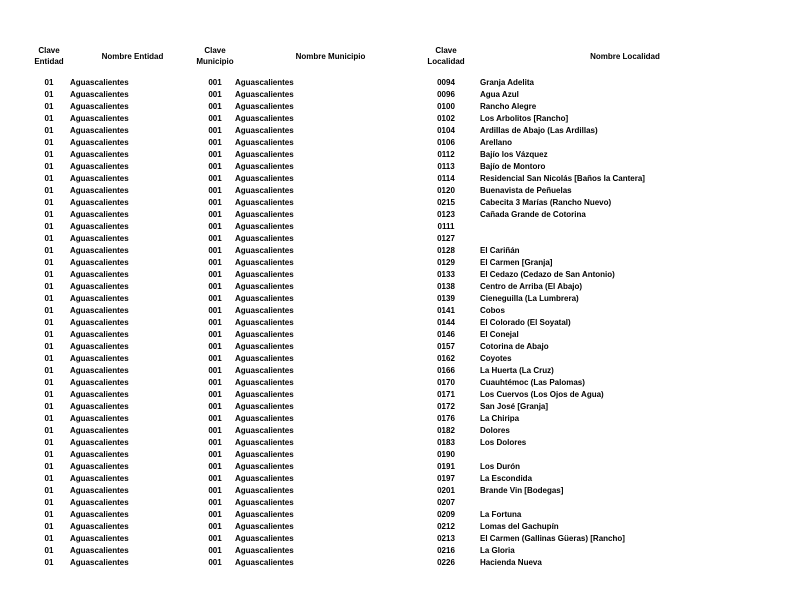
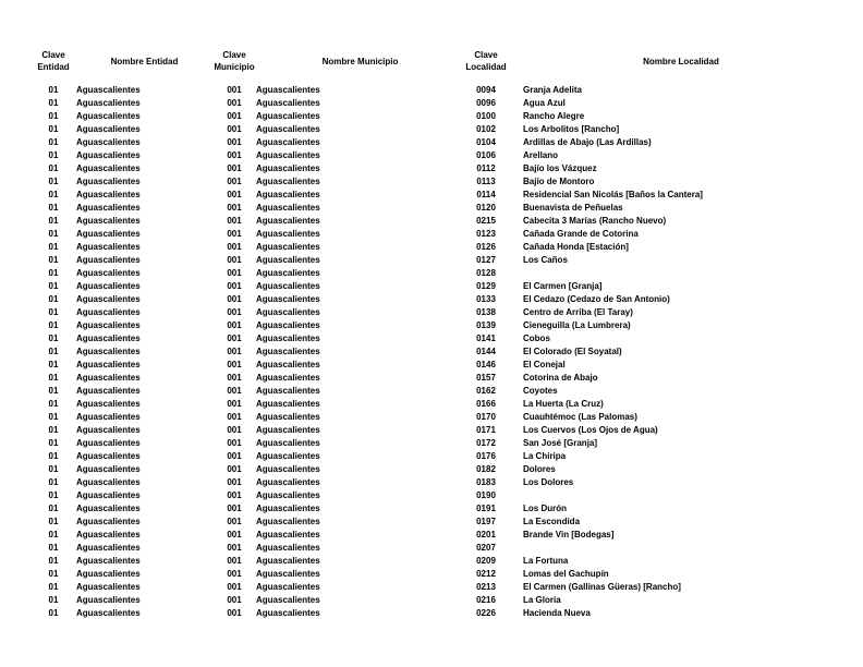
  Clave
  Entidad
  Nombre Entidad
  Clave
  Municipio
  Nombre Municipio
  Clave
  Localidad
  Nombre Localidad
  01
  Aguascalientes
  001
  Aguascalientes
  0094
  Granja Adelita
  01
  Aguascalientes
  001
  Aguascalientes
  0096
  Agua Azul
  01
  Aguascalientes
  001
  Aguascalientes
  0100
  Rancho Alegre
  01
  Aguascalientes
  001
  Aguascalientes
  0102
  Los Arbolitos [Rancho]
  01
  Aguascalientes
  001
  Aguascalientes
  0104
  Ardillas de Abajo (Las Ardillas)
  01
  Aguascalientes
  001
  Aguascalientes
  0106
  Arellano
  01
  Aguascalientes
  001
  Aguascalientes
  0112
  Bajío los Vázquez
  01
  Aguascalientes
  001
  Aguascalientes
  0113
  Bajío de Montoro
  01
  Aguascalientes
  001
  Aguascalientes
  0114
  Residencial San Nicolás [Baños la Cantera]
  01
  Aguascalientes
  001
  Aguascalientes
  0120
  Buenavista de Peñuelas
  01
  Aguascalientes
  001
  Aguascalientes
  0215
  Cabecita 3 Marías (Rancho Nuevo)
  01
  Aguascalientes
  001
  Aguascalientes
  0123
  Cañada Grande de Cotorina
  01
  Aguascalientes
  001
  Aguascalientes
- 0111
+ 0126
+ Cañada Honda [Estación]
  01
  Aguascalientes
  001
  Aguascalientes
  0127
+ Los Caños
  01
  Aguascalientes
  001
  Aguascalientes
  0128
- El Cariñán
  01
  Aguascalientes
  001
  Aguascalientes
  0129
  El Carmen [Granja]
  01
  Aguascalientes
  001
  Aguascalientes
  0133
  El Cedazo (Cedazo de San Antonio)
  01
  Aguascalientes
  001
  Aguascalientes
  0138
- Centro de Arriba (El Abajo)
+ Centro de Arriba (El Taray)
  01
  Aguascalientes
  001
  Aguascalientes
  0139
  Cieneguilla (La Lumbrera)
  01
  Aguascalientes
  001
  Aguascalientes
  0141
  Cobos
  01
  Aguascalientes
  001
  Aguascalientes
  0144
  El Colorado (El Soyatal)
  01
  Aguascalientes
  001
  Aguascalientes
  0146
  El Conejal
  01
  Aguascalientes
  001
  Aguascalientes
  0157
  Cotorina de Abajo
  01
  Aguascalientes
  001
  Aguascalientes
  0162
  Coyotes
  01
  Aguascalientes
  001
  Aguascalientes
  0166
  La Huerta (La Cruz)
  01
  Aguascalientes
  001
  Aguascalientes
  0170
  Cuauhtémoc (Las Palomas)
  01
  Aguascalientes
  001
  Aguascalientes
  0171
  Los Cuervos (Los Ojos de Agua)
  01
  Aguascalientes
  001
  Aguascalientes
  0172
  San José [Granja]
  01
  Aguascalientes
  001
  Aguascalientes
  0176
  La Chiripa
  01
  Aguascalientes
  001
  Aguascalientes
  0182
  Dolores
  01
  Aguascalientes
  001
  Aguascalientes
  0183
  Los Dolores
  01
  Aguascalientes
  001
  Aguascalientes
  0190
  01
  Aguascalientes
  001
  Aguascalientes
  0191
  Los Durón
  01
  Aguascalientes
  001
  Aguascalientes
  0197
  La Escondida
  01
  Aguascalientes
  001
  Aguascalientes
  0201
  Brande Vin [Bodegas]
  01
  Aguascalientes
  001
  Aguascalientes
  0207
  01
  Aguascalientes
  001
  Aguascalientes
  0209
  La Fortuna
  01
  Aguascalientes
  001
  Aguascalientes
  0212
  Lomas del Gachupín
  01
  Aguascalientes
  001
  Aguascalientes
  0213
  El Carmen (Gallinas Güeras) [Rancho]
  01
  Aguascalientes
  001
  Aguascalientes
  0216
  La Gloria
  01
  Aguascalientes
  001
  Aguascalientes
  0226
  Hacienda Nueva
